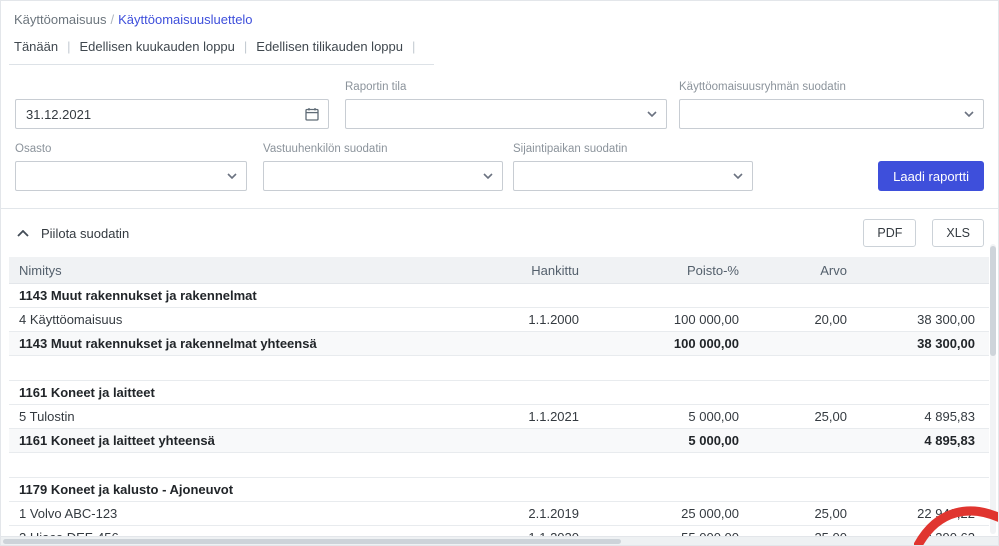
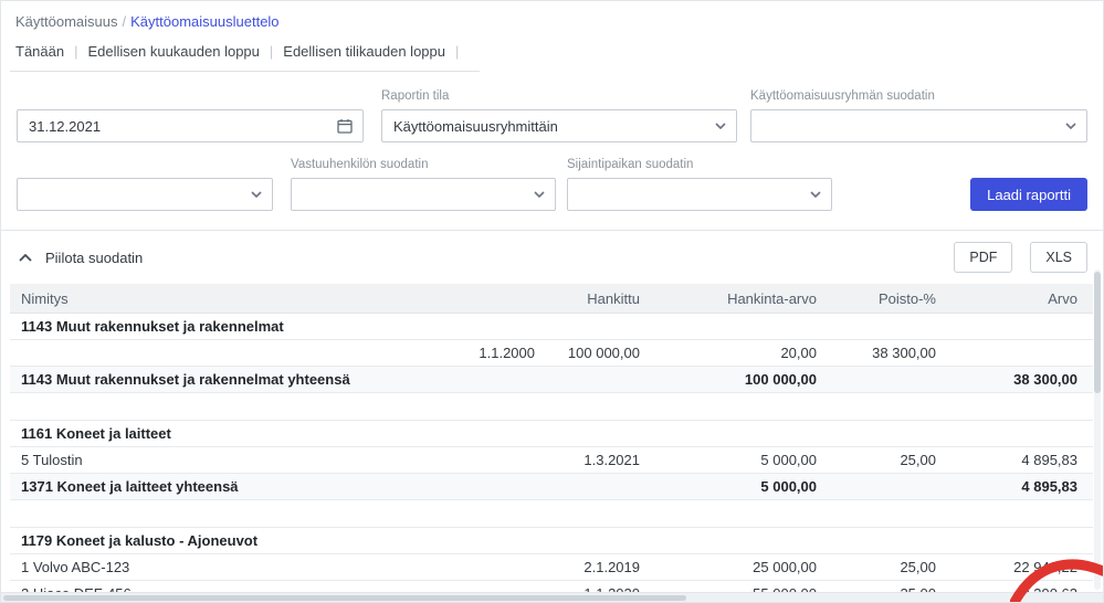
  Käyttöomaisuus / Käyttöomaisuusluettelo
  Tänään | Edellisen kuukauden loppu | Edellisen tilikauden loppu |
  31.12.2021
  Raportin tila
+ Käyttöomaisuusryhmittäin
  Käyttöomaisuusryhmän suodatin
- Osasto
  Vastuuhenkilön suodatin
  Sijaintipaikan suodatin
  Laadi raportti
  Piilota suodatin
  PDF
  XLS
  Nimitys
  Hankittu
+ Hankinta-arvo
  Poisto-%
  Arvo
  1143 Muut rakennukset ja rakennelmat
- 4 Käyttöomaisuus
  1.1.2000
  100 000,00
  20,00
  38 300,00
  1143 Muut rakennukset ja rakennelmat yhteensä
  100 000,00
  38 300,00
  1161 Koneet ja laitteet
  5 Tulostin
- 1.1.2021
+ 1.3.2021
  5 000,00
  25,00
  4 895,83
- 1161 Koneet ja laitteet yhteensä
+ 1371 Koneet ja laitteet yhteensä
  5 000,00
  4 895,83
  1179 Koneet ja kalusto - Ajoneuvot
  1 Volvo ABC-123
  2.1.2019
  25 000,00
  25,00
